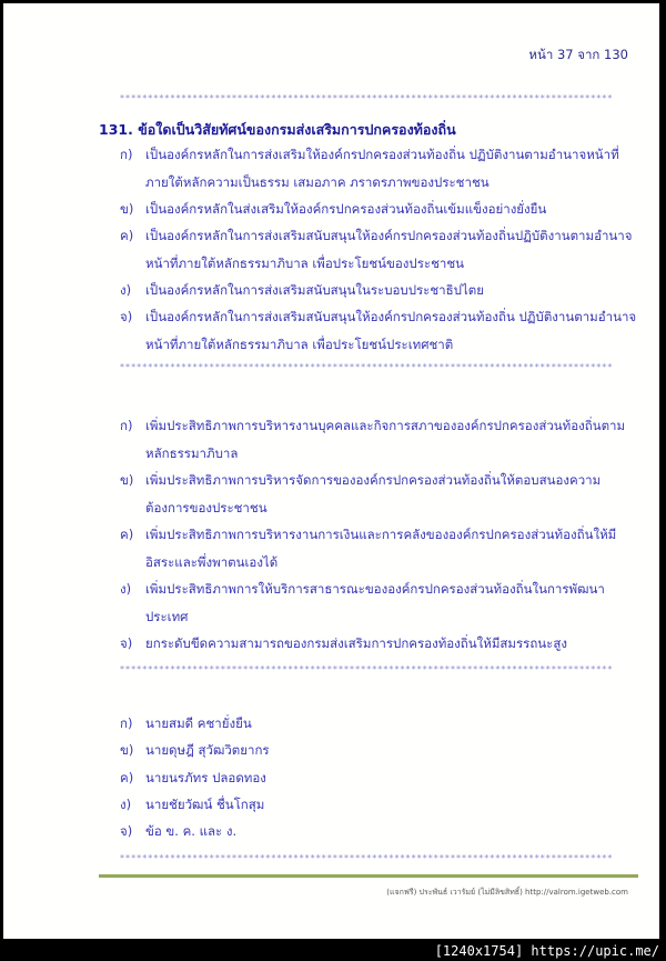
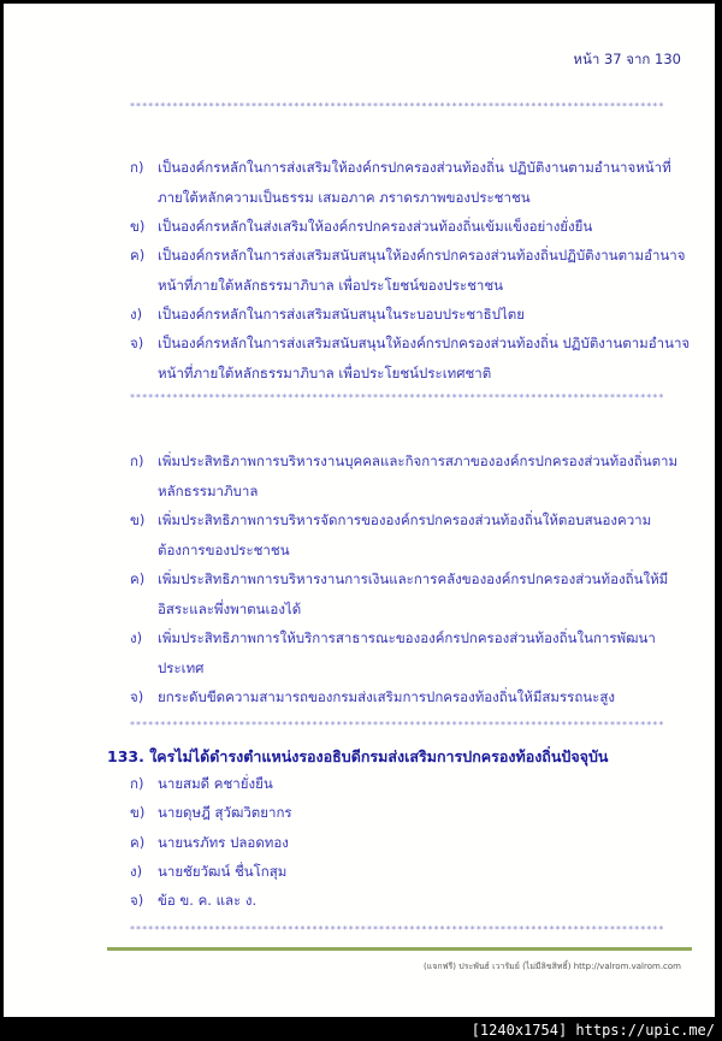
  หน้า 37 จาก 130
  ****************************************************************************************
- 131. ข้อใดเป็นวิสัยทัศน์ของกรมส่งเสริมการปกครองท้องถิ่น
  ก)
  เป็นองค์กรหลักในการส่งเสริมให้องค์กรปกครองส่วนท้องถิ่น ปฏิบัติงานตามอำนาจหน้าที่ภายใต้หลักความเป็นธรรม เสมอภาค ภราดรภาพของประชาชน
  ข)
  เป็นองค์กรหลักในส่งเสริมให้องค์กรปกครองส่วนท้องถิ่นเข้มแข็งอย่างยั่งยืน
  ค)
  เป็นองค์กรหลักในการส่งเสริมสนับสนุนให้องค์กรปกครองส่วนท้องถิ่นปฏิบัติงานตามอำนาจหน้าที่ภายใต้หลักธรรมาภิบาล เพื่อประโยชน์ของประชาชน
  ง)
  เป็นองค์กรหลักในการส่งเสริมสนับสนุนในระบอบประชาธิปไตย
  จ)
  เป็นองค์กรหลักในการส่งเสริมสนับสนุนให้องค์กรปกครองส่วนท้องถิ่น ปฏิบัติงานตามอำนาจหน้าที่ภายใต้หลักธรรมาภิบาล เพื่อประโยชน์ประเทศชาติ
  ****************************************************************************************
  ก)
  เพิ่มประสิทธิภาพการบริหารงานบุคคลและกิจการสภาขององค์กรปกครองส่วนท้องถิ่นตามหลักธรรมาภิบาล
  ข)
  เพิ่มประสิทธิภาพการบริหารจัดการขององค์กรปกครองส่วนท้องถิ่นให้ตอบสนองความต้องการของประชาชน
  ค)
  เพิ่มประสิทธิภาพการบริหารงานการเงินและการคลังขององค์กรปกครองส่วนท้องถิ่นให้มีอิสระและพึ่งพาตนเองได้
  ง)
  เพิ่มประสิทธิภาพการให้บริการสาธารณะขององค์กรปกครองส่วนท้องถิ่นในการพัฒนาประเทศ
  จ)
  ยกระดับขีดความสามารถของกรมส่งเสริมการปกครองท้องถิ่นให้มีสมรรถนะสูง
  ****************************************************************************************
+ 133. ใครไม่ได้ดำรงตำแหน่งรองอธิบดีกรมส่งเสริมการปกครองท้องถิ่นปัจจุบัน
  ก)
  นายสมดี คชายั่งยืน
  ข)
  นายดุษฎี สุวัฒวิตยากร
  ค)
  นายนรภัทร ปลอดทอง
  ง)
  นายชัยวัฒน์ ชื่นโกสุม
  จ)
  ข้อ ข. ค. และ ง.
  ****************************************************************************************
- (แจกฟรี) ประพันธ์ เวารัมย์ (ไม่มีลิขสิทธิ์) http://valrom.igetweb.com
+ (แจกฟรี) ประพันธ์ เวารัมย์ (ไม่มีลิขสิทธิ์) http://valrom.valrom.com
  [1240x1754] https://upic.me/
